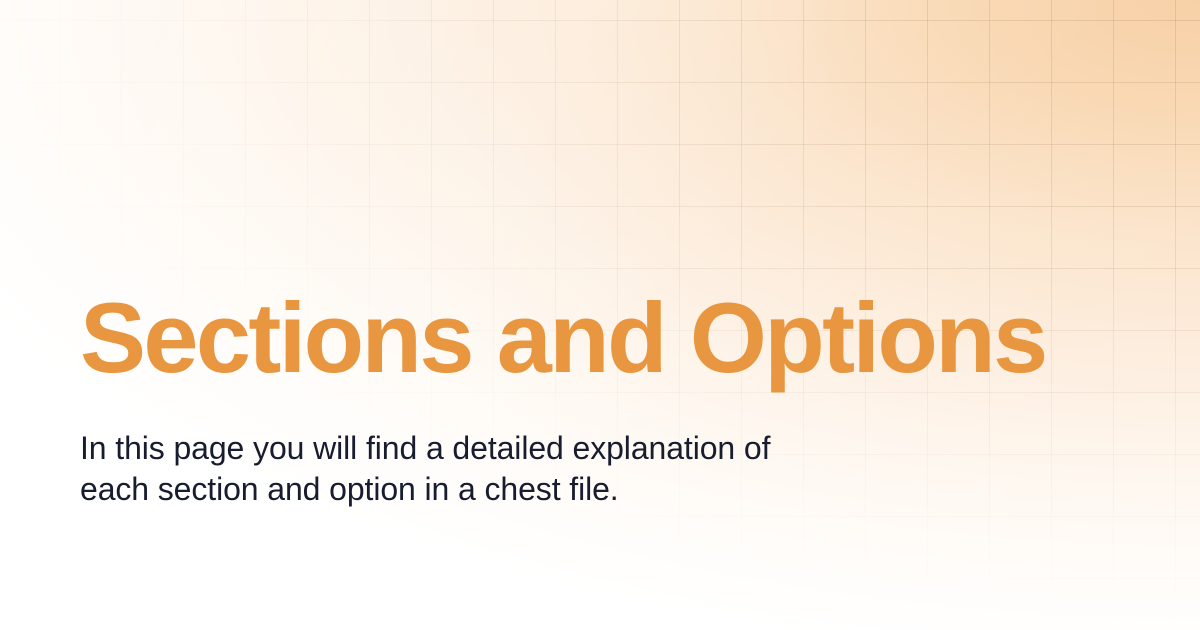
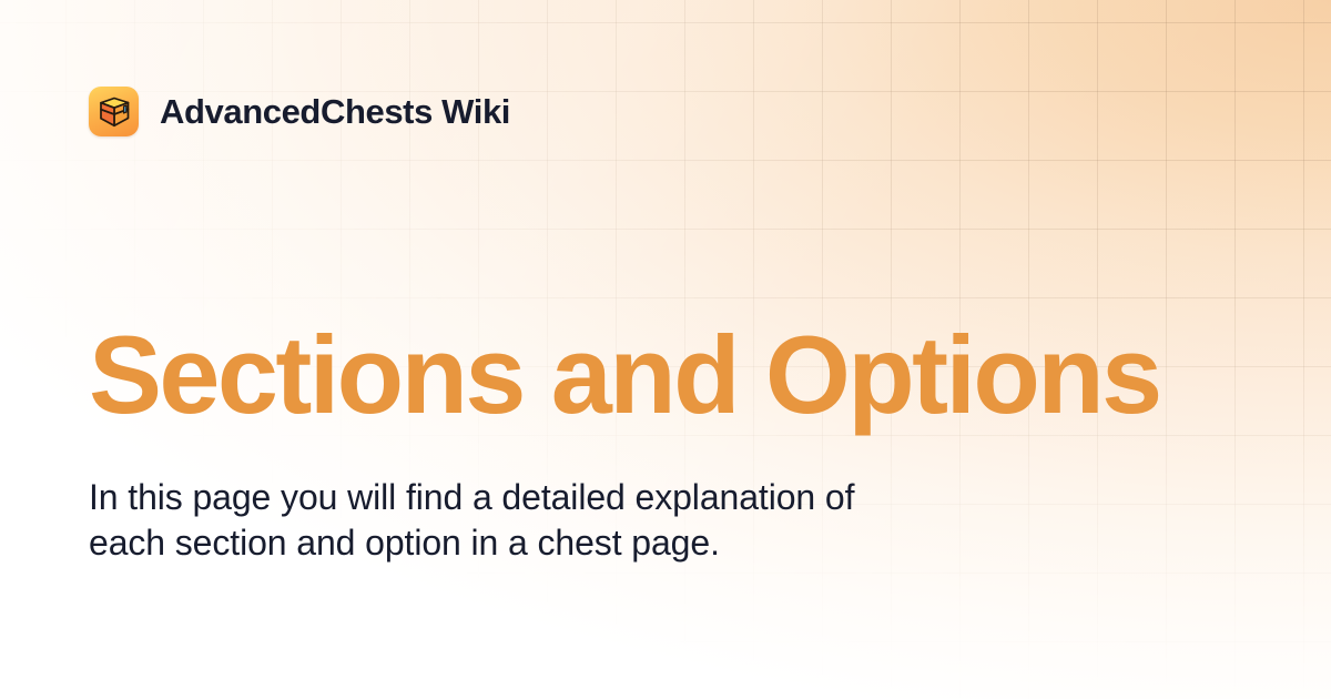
+ AdvancedChests Wiki
  Sections and Options
- In this page you will find a detailed explanation of each section and option in a chest file.
+ In this page you will find a detailed explanation of each section and option in a chest page.
